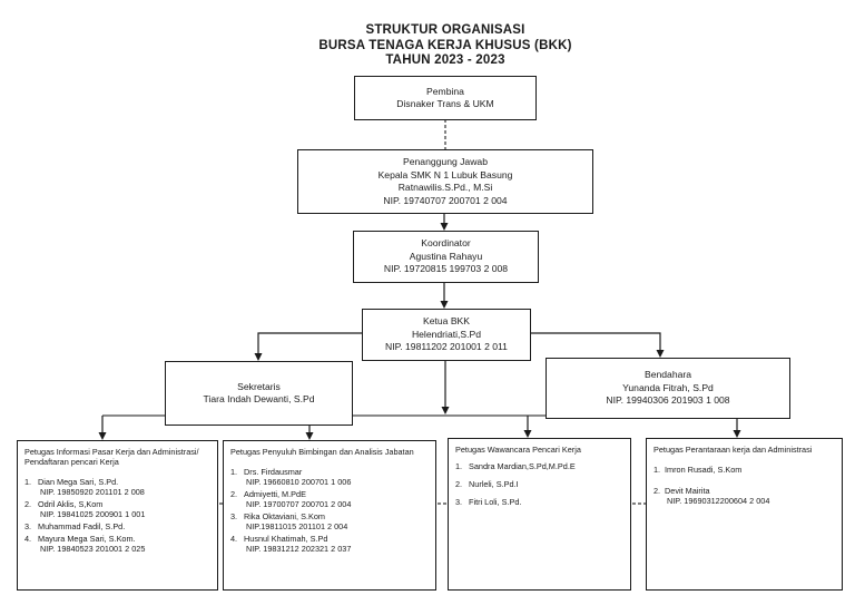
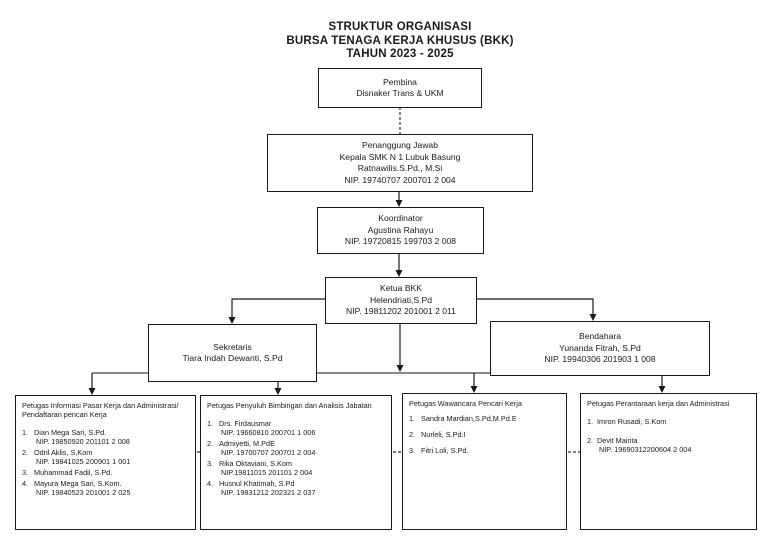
  STRUKTUR ORGANISASI
  BURSA TENAGA KERJA KHUSUS (BKK)
- TAHUN 2023 - 2023
+ TAHUN 2023 - 2025
  Pembina
  Disnaker Trans & UKM
  Penanggung Jawab
  Kepala SMK N 1 Lubuk Basung
  Ratnawilis.S.Pd., M.Si
  NIP. 19740707 200701 2 004
  Koordinator
  Agustina Rahayu
  NIP. 19720815 199703 2 008
  Ketua BKK
  Helendriati,S.Pd
  NIP. 19811202 201001 2 011
  Sekretaris
  Tiara Indah Dewanti, S.Pd
  Bendahara
  Yunanda Fitrah, S.Pd
  NIP. 19940306 201903 1 008
  Petugas Informasi Pasar Kerja dan Administrasi/ Pendaftaran pencari Kerja
  1.
  Dian Mega Sari, S.Pd.
  NIP. 19850920 201101 2 008
  2.
  Odril Aklis, S,Kom
  NIP. 19841025 200901 1 001
  3.
  Muhammad Fadil, S.Pd.
  4.
  Mayura Mega Sari, S.Kom.
  NIP. 19840523 201001 2 025
  Petugas Penyuluh Bimbingan dan Analisis Jabatan
  1.
  Drs. Firdausmar
  NIP. 19660810 200701 1 006
  2.
  Admiyetti, M.PdE
  NIP. 19700707 200701 2 004
  3.
  Rika Oktaviani, S.Kom
  NIP.19811015 201101 2 004
  4.
  Husnul Khatimah, S.Pd
  NIP. 19831212 202321 2 037
  Petugas Wawancara Pencari Kerja
  1.
  Sandra Mardian,S.Pd,M.Pd.E
  2.
  Nurleli, S.Pd.I
  3.
  Fitri Loli, S.Pd.
  Petugas Perantaraan kerja dan Administrasi
  1.
  Imron Rusadi, S.Kom
  2.
  Devit Mairita
  NIP. 19690312200604 2 004
